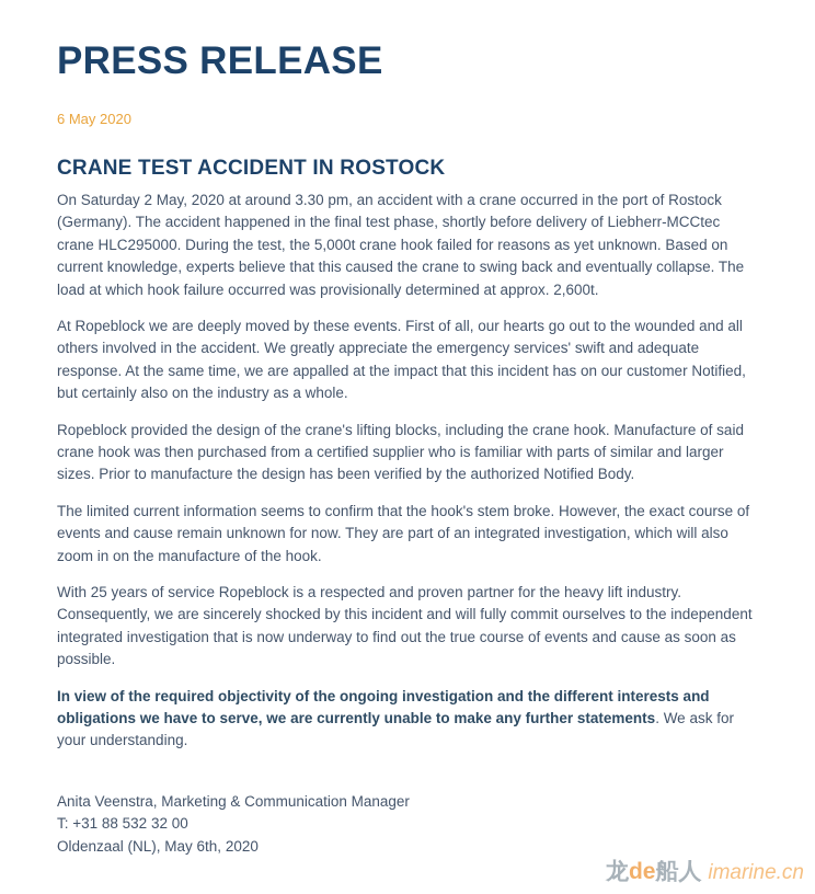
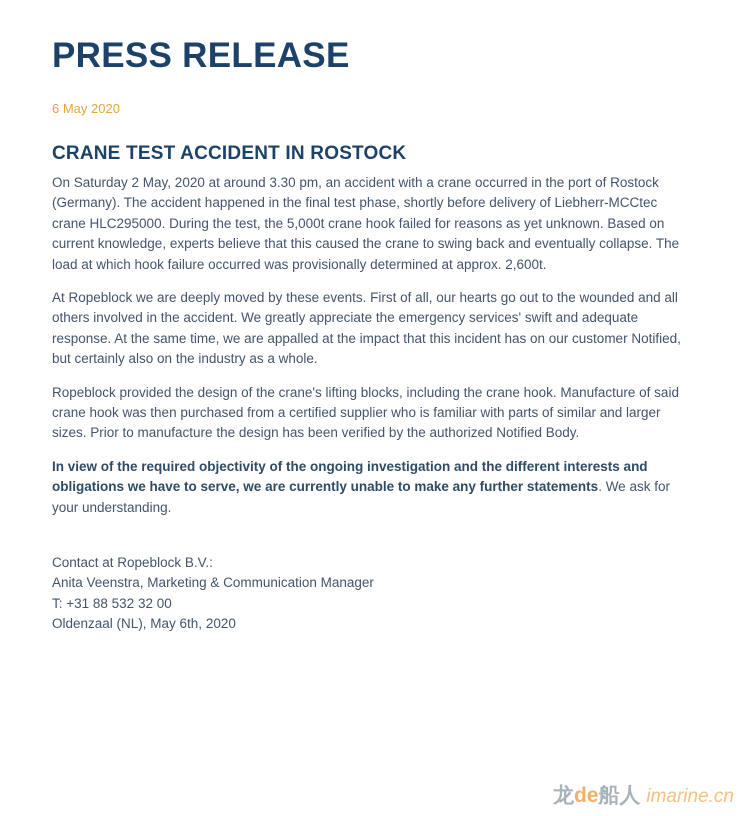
  PRESS RELEASE
  6 May 2020
  CRANE TEST ACCIDENT IN ROSTOCK
  On Saturday 2 May, 2020 at around 3.30 pm, an accident with a crane occurred in the port of Rostock (Germany). The accident happened in the final test phase, shortly before delivery of Liebherr-MCCtec crane HLC295000. During the test, the 5,000t crane hook failed for reasons as yet unknown. Based on current knowledge, experts believe that this caused the crane to swing back and eventually collapse. The load at which hook failure occurred was provisionally determined at approx. 2,600t.
  At Ropeblock we are deeply moved by these events. First of all, our hearts go out to the wounded and all others involved in the accident. We greatly appreciate the emergency services' swift and adequate response. At the same time, we are appalled at the impact that this incident has on our customer Notified, but certainly also on the industry as a whole.
  Ropeblock provided the design of the crane's lifting blocks, including the crane hook. Manufacture of said crane hook was then purchased from a certified supplier who is familiar with parts of similar and larger sizes. Prior to manufacture the design has been verified by the authorized Notified Body.
- The limited current information seems to confirm that the hook's stem broke. However, the exact course of events and cause remain unknown for now. They are part of an integrated investigation, which will also zoom in on the manufacture of the hook.
- With 25 years of service Ropeblock is a respected and proven partner for the heavy lift industry. Consequently, we are sincerely shocked by this incident and will fully commit ourselves to the independent integrated investigation that is now underway to find out the true course of events and cause as soon as possible.
  In view of the required objectivity of the ongoing investigation and the different interests and obligations we have to serve, we are currently unable to make any further statements. We ask for your understanding.
+ Contact at Ropeblock B.V.:
  Anita Veenstra, Marketing & Communication Manager
  T: +31 88 532 32 00
  Oldenzaal (NL), May 6th, 2020
  龙de船人 imarine.cn
